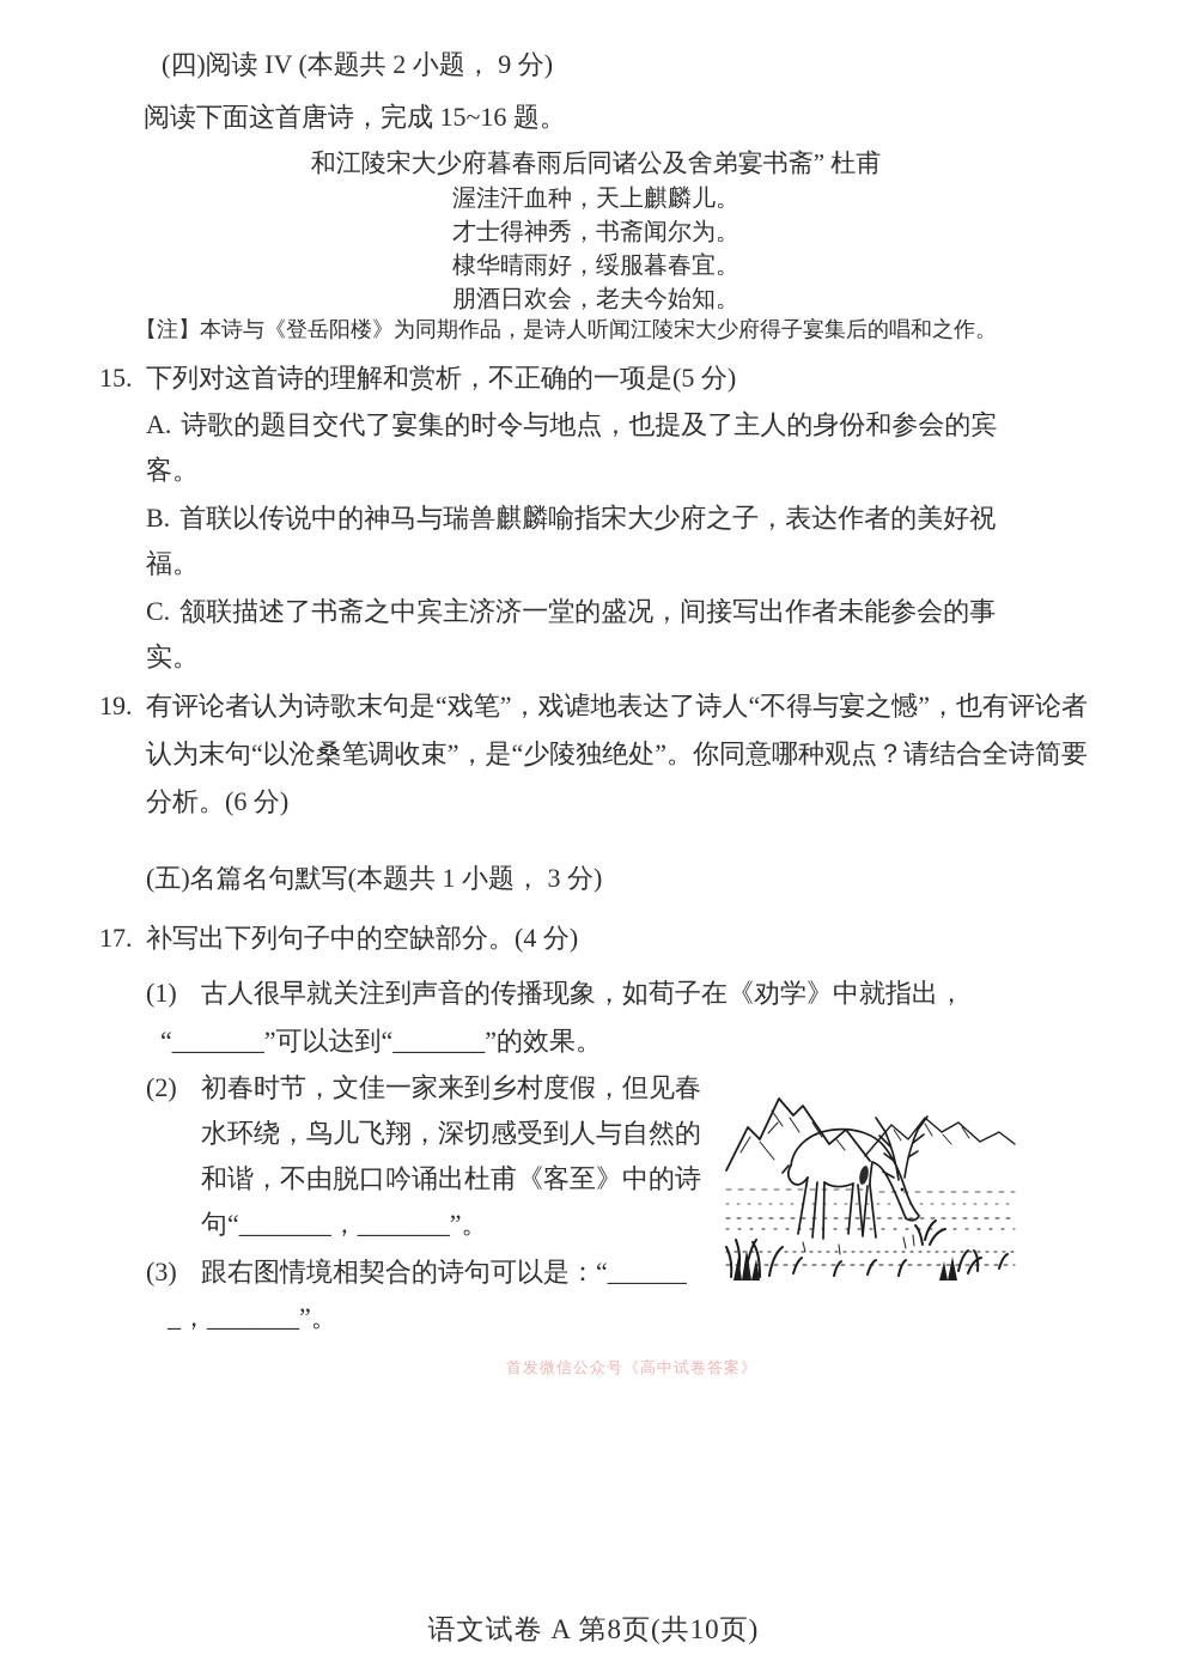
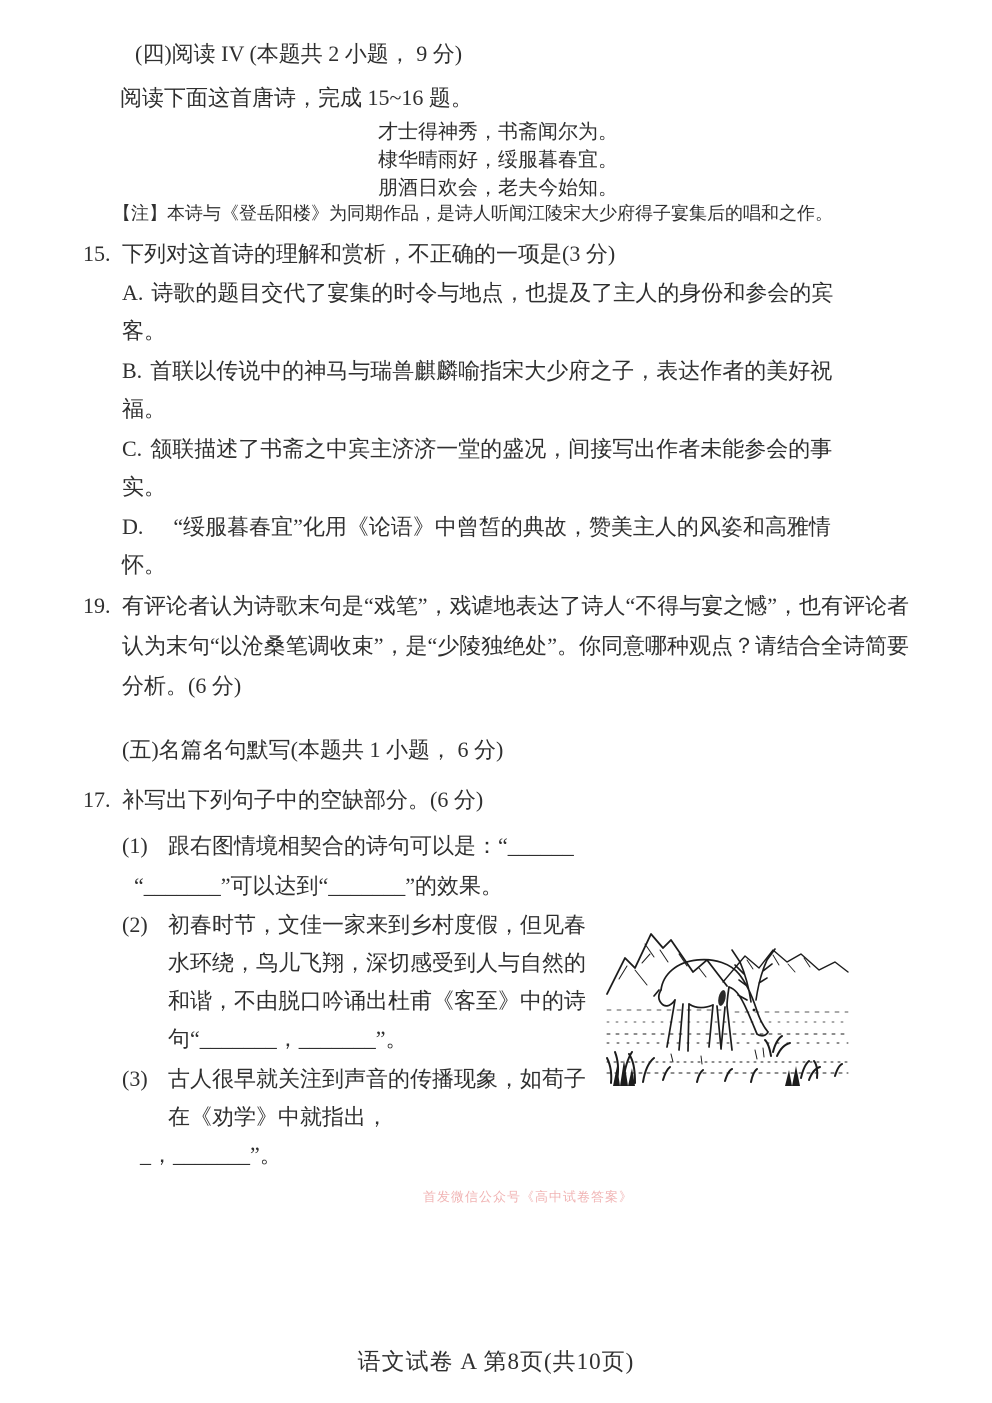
  (四)阅读 IV (本题共 2 小题， 9 分)
  阅读下面这首唐诗，完成 15~16 题。
- 和江陵宋大少府暮春雨后同诸公及舍弟宴书斋” 杜甫
- 渥洼汗血种，天上麒麟儿。
  才士得神秀，书斋闻尔为。
  棣华晴雨好，绥服暮春宜。
  朋酒日欢会，老夫今始知。
  【注】本诗与《登岳阳楼》为同期作品，是诗人听闻江陵宋大少府得子宴集后的唱和之作。
- 15. 下列对这首诗的理解和赏析，不正确的一项是(5 分)
+ 15. 下列对这首诗的理解和赏析，不正确的一项是(3 分)
  A. 诗歌的题目交代了宴集的时令与地点，也提及了主人的身份和参会的宾客。
  B. 首联以传说中的神马与瑞兽麒麟喻指宋大少府之子，表达作者的美好祝福。
  C. 颔联描述了书斋之中宾主济济一堂的盛况，间接写出作者未能参会的事实。
+ D. “绥服暮春宜”化用《论语》中曾皙的典故，赞美主人的风姿和高雅情怀。
  19. 有评论者认为诗歌末句是“戏笔”，戏谑地表达了诗人“不得与宴之憾”，也有评论者认为末句“以沧桑笔调收束”，是“少陵独绝处”。你同意哪种观点？请结合全诗简要分析。(6 分)
- (五)名篇名句默写(本题共 1 小题， 3 分)
+ (五)名篇名句默写(本题共 1 小题， 6 分)
- 17. 补写出下列句子中的空缺部分。(4 分)
+ 17. 补写出下列句子中的空缺部分。(6 分)
- (1) 古人很早就关注到声音的传播现象，如荀子在《劝学》中就指出，
+ (1) 跟右图情境相契合的诗句可以是：“______
  “_______”可以达到“_______”的效果。
  (2) 初春时节，文佳一家来到乡村度假，但见春水环绕，鸟儿飞翔，深切感受到人与自然的和谐，不由脱口吟诵出杜甫《客至》中的诗句“_______，_______”。
- (3) 跟右图情境相契合的诗句可以是：“______
+ (3) 古人很早就关注到声音的传播现象，如荀子在《劝学》中就指出，
  _，_______”。
  首发微信公众号《高中试卷答案》
  语文试卷 A 第8页(共10页)
